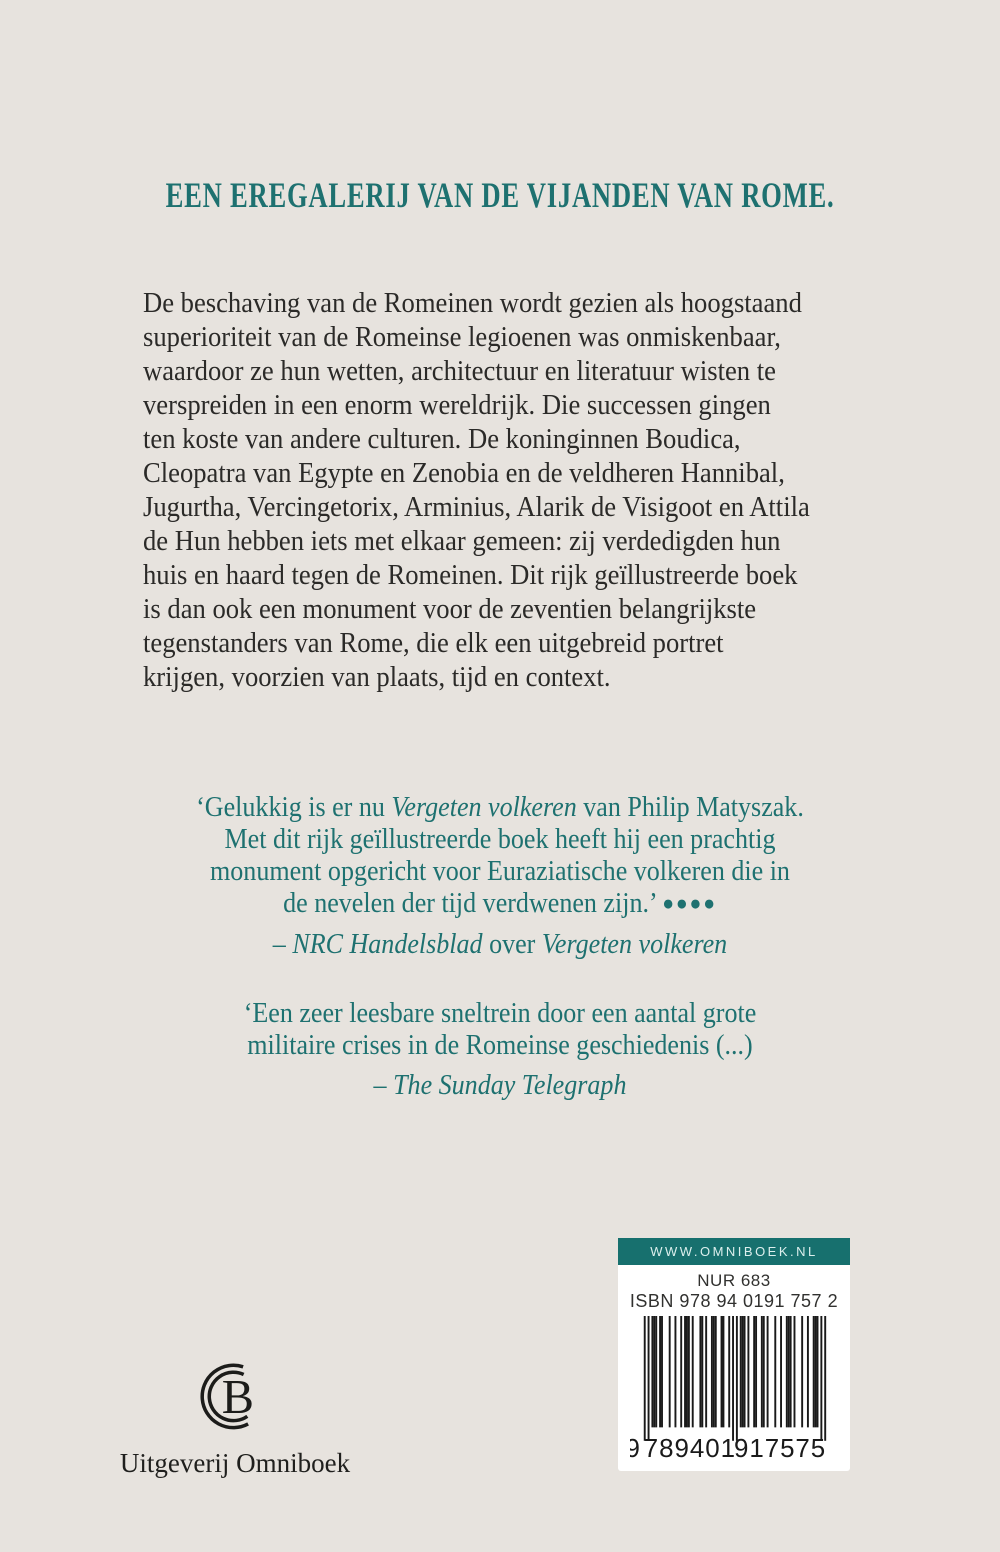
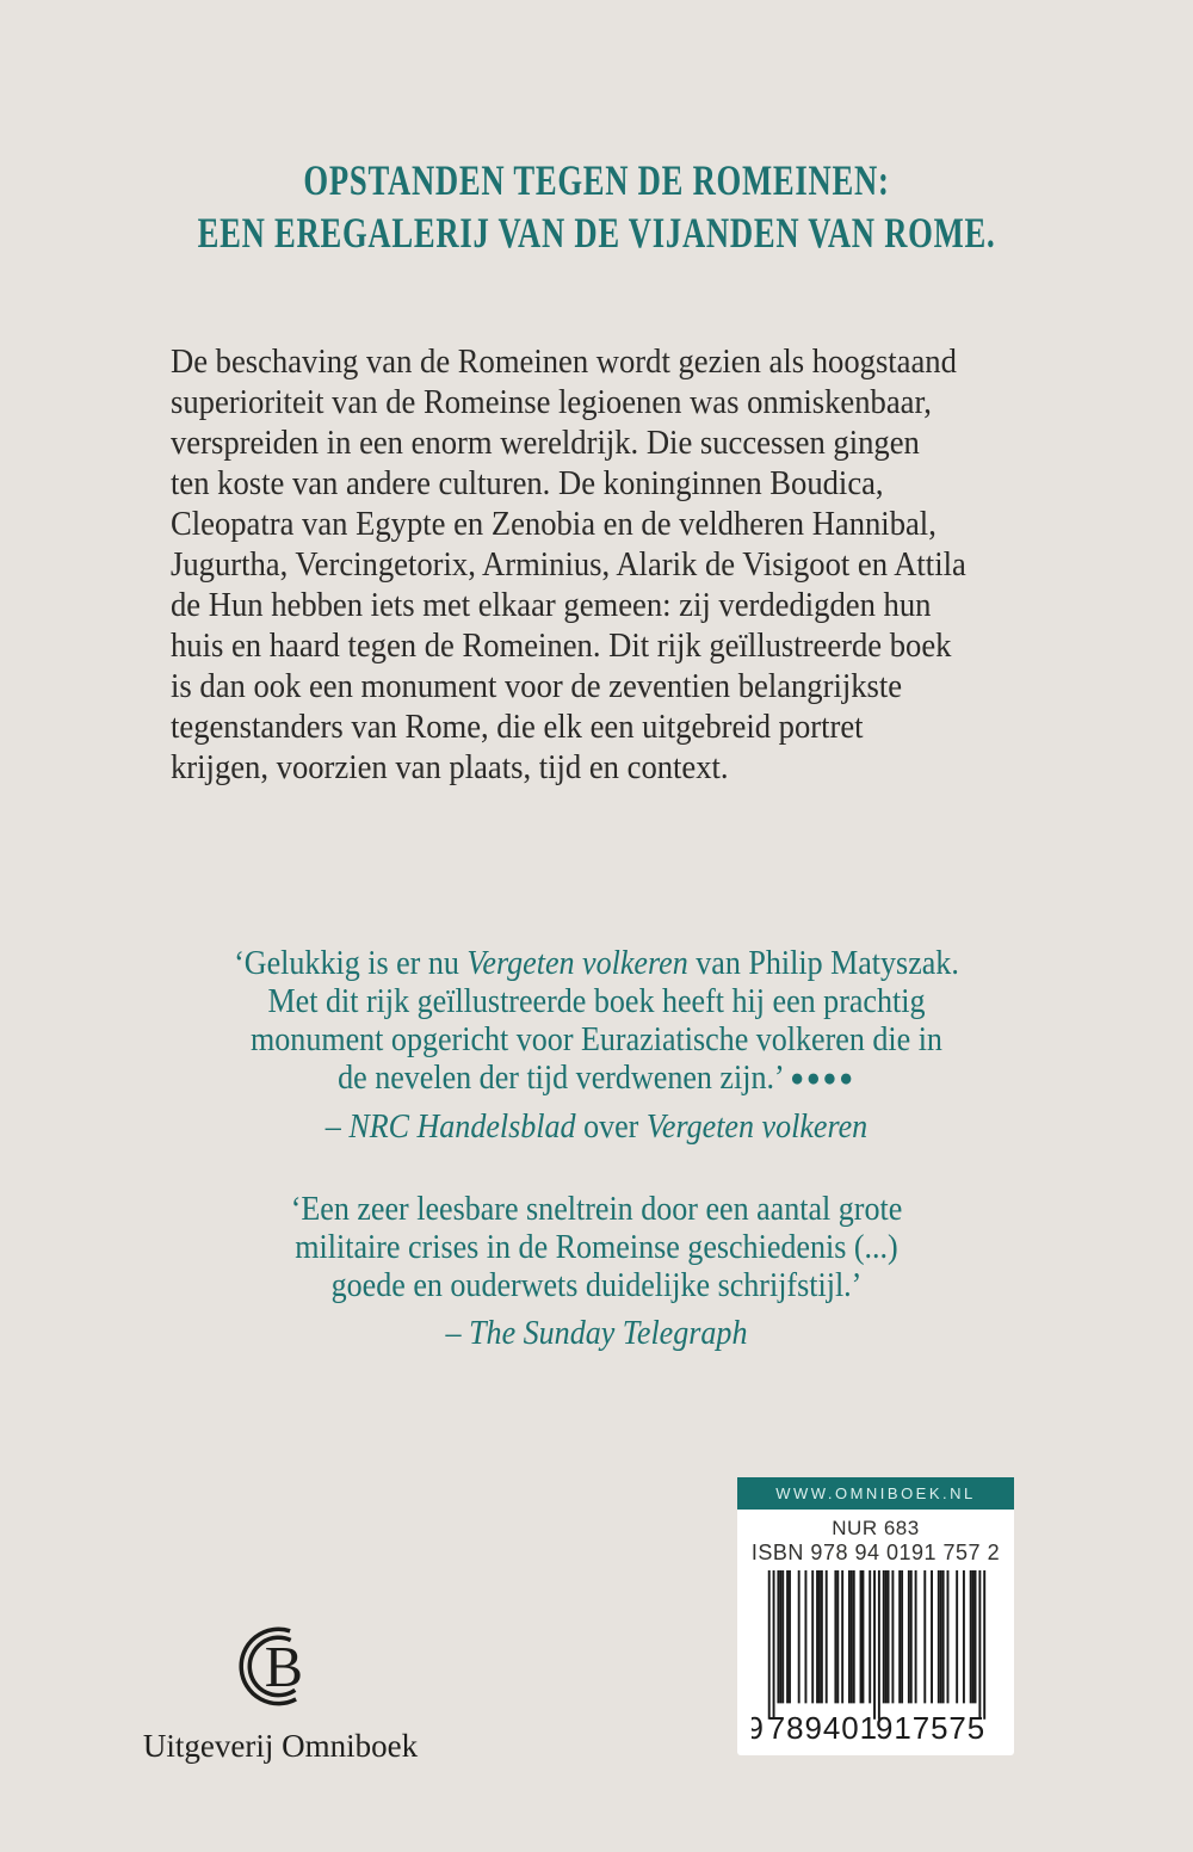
+ OPSTANDEN TEGEN DE ROMEINEN:
  EEN EREGALERIJ VAN DE VIJANDEN VAN ROME.
  De beschaving van de Romeinen wordt gezien als hoogstaand
  superioriteit van de Romeinse legioenen was onmiskenbaar,
- waardoor ze hun wetten, architectuur en literatuur wisten te
  verspreiden in een enorm wereldrijk. Die successen gingen
  ten koste van andere culturen. De koninginnen Boudica,
  Cleopatra van Egypte en Zenobia en de veldheren Hannibal,
  Jugurtha, Vercingetorix, Arminius, Alarik de Visigoot en Attila
  de Hun hebben iets met elkaar gemeen: zij verdedigden hun
  huis en haard tegen de Romeinen. Dit rijk geïllustreerde boek
  is dan ook een monument voor de zeventien belangrijkste
  tegenstanders van Rome, die elk een uitgebreid portret
  krijgen, voorzien van plaats, tijd en context.
  ‘Gelukkig is er nu Vergeten volkeren van Philip Matyszak.
  Met dit rijk geïllustreerde boek heeft hij een prachtig
  monument opgericht voor Euraziatische volkeren die in
  de nevelen der tijd verdwenen zijn.’ ●●●●
  – NRC Handelsblad over Vergeten volkeren
  ‘Een zeer leesbare sneltrein door een aantal grote
  militaire crises in de Romeinse geschiedenis (...)
+ goede en ouderwets duidelijke schrijfstijl.’
  – The Sunday Telegraph
  B
  Uitgeverij Omniboek
  WWW.OMNIBOEK.NL
  NUR 683
  ISBN 978 94 0191 757 2
  9
  789401
  917575
